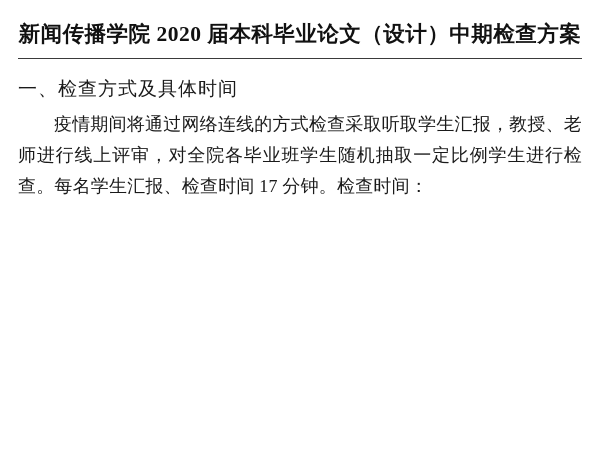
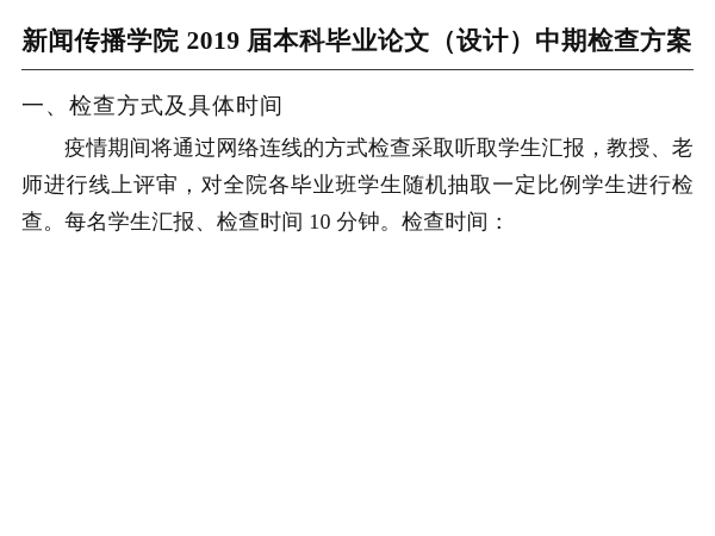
- 新闻传播学院 2020 届本科毕业论文（设计）中期检查方案
+ 新闻传播学院 2019 届本科毕业论文（设计）中期检查方案
  一、检查方式及具体时间
- 疫情期间将通过网络连线的方式检查采取听取学生汇报，教授、老师进行线上评审，对全院各毕业班学生随机抽取一定比例学生进行检查。每名学生汇报、检查时间 17 分钟。检查时间：
+ 疫情期间将通过网络连线的方式检查采取听取学生汇报，教授、老师进行线上评审，对全院各毕业班学生随机抽取一定比例学生进行检查。每名学生汇报、检查时间 10 分钟。检查时间：
